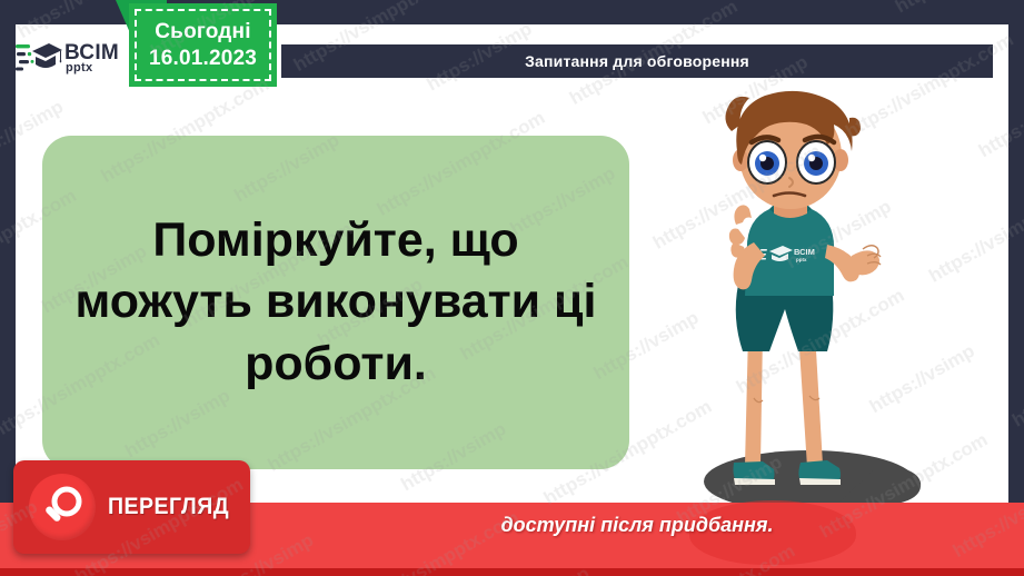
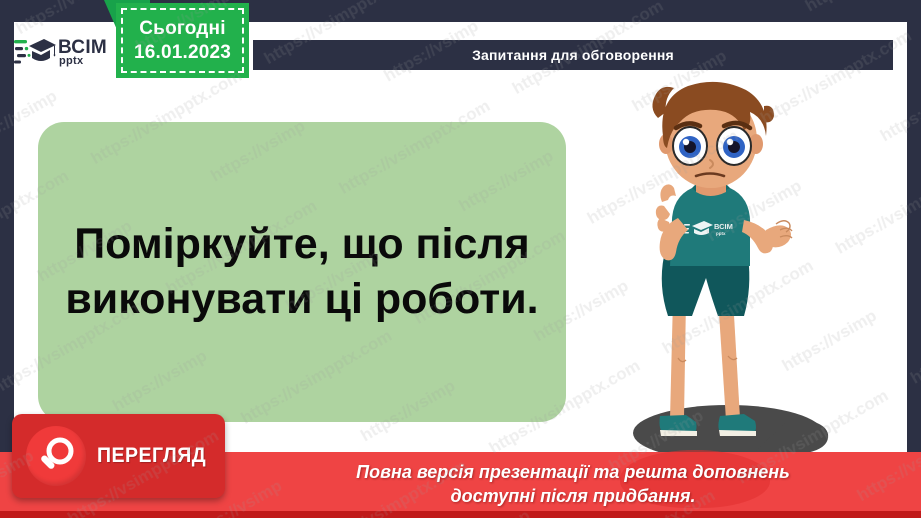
  Сьогодні
  16.01.2023
  ВСІМ
  pptx
  Запитання для обговорення
- Поміркуйте, що можуть виконувати ці роботи.
+ Поміркуйте, що після виконувати ці роботи.
  ВСІМ
+ Повна версія презентації та решта доповнень
  доступні після придбання.
  ПЕРЕГЛЯД
